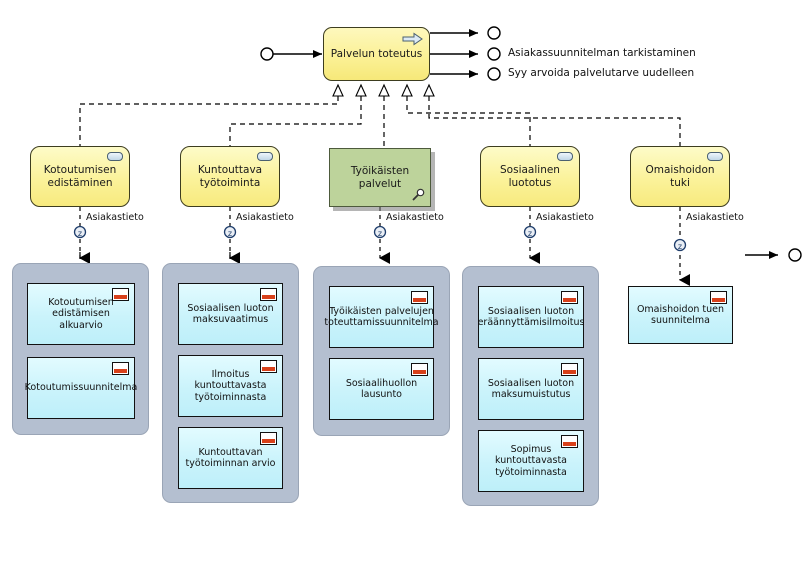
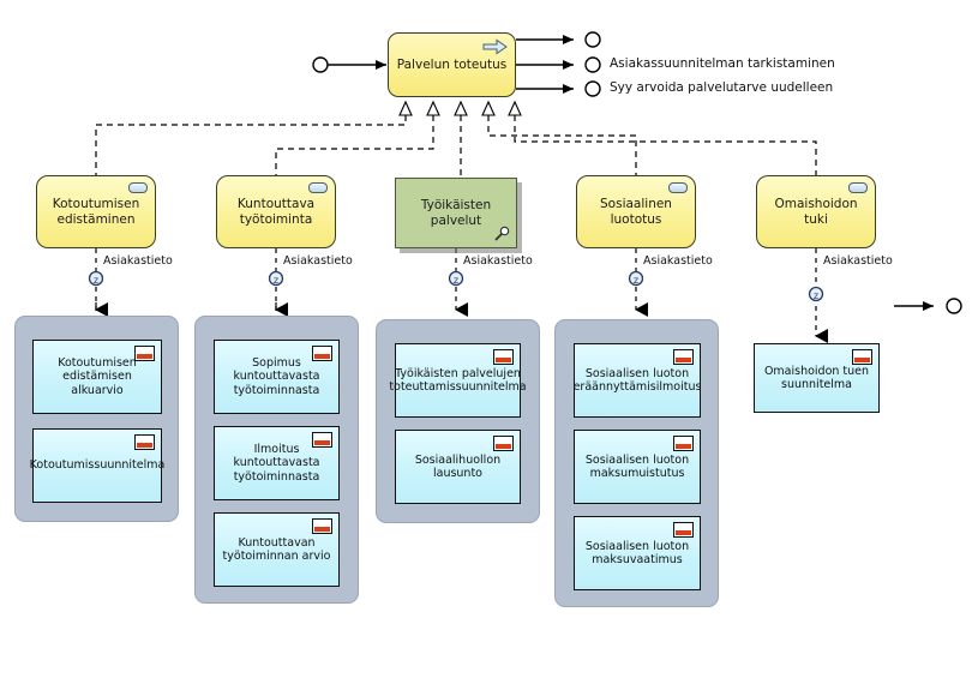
  z
  z
  z
  z
  z
  Palvelun toteutus
  Asiakassuunnitelman tarkistaminen
  Syy arvoida palvelutarve uudelleen
  Kotoutumisen edistäminen
  Kuntouttava työtoiminta
  Työikäisten palvelut
  Sosiaalinen luototus
  Omaishoidon tuki
  Asiakastieto
  Asiakastieto
  Asiakastieto
  Asiakastieto
  Asiakastieto
  Kotoutumisen edistämisen alkuarvio
  Kotoutumissuunnitelma
- Sosiaalisen luoton maksuvaatimus
+ Sopimus kuntouttavasta työtoiminnasta
  Ilmoitus kuntouttavasta työtoiminnasta
  Kuntouttavan työtoiminnan arvio
  Työikäisten palvelujen toteuttamissuunnitelma
  Sosiaalihuollon lausunto
  Sosiaalisen luoton eräännyttämisilmoitus
  Sosiaalisen luoton maksumuistutus
- Sopimus kuntouttavasta työtoiminnasta
+ Sosiaalisen luoton maksuvaatimus
  Omaishoidon tuen suunnitelma
